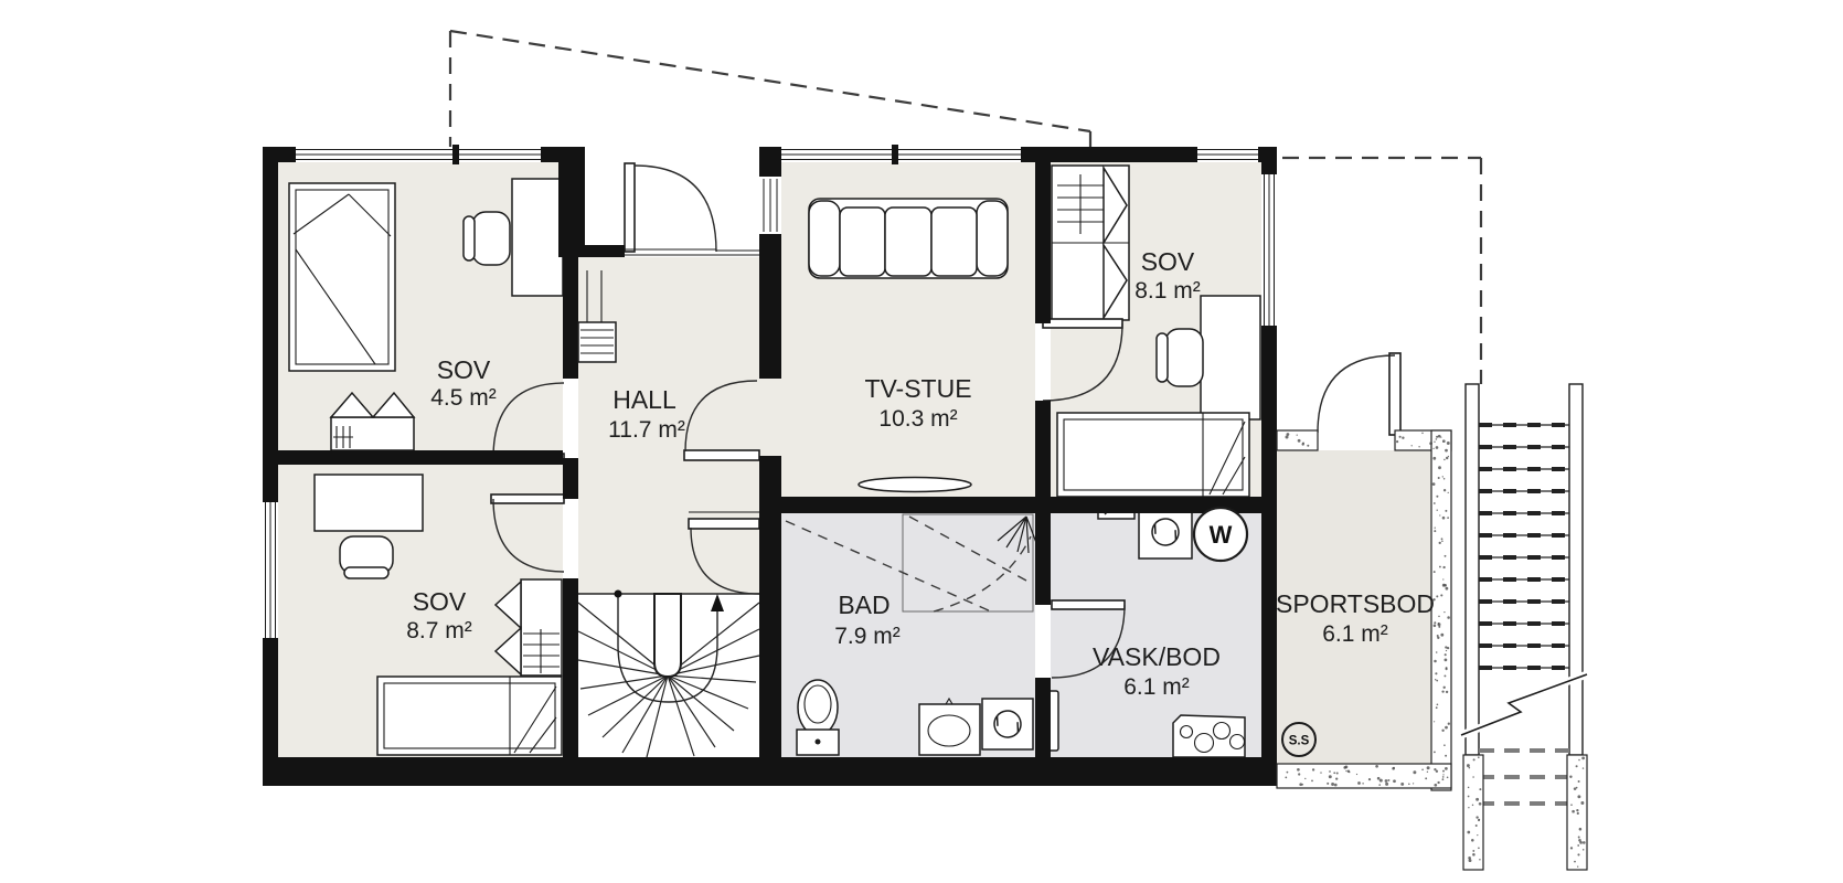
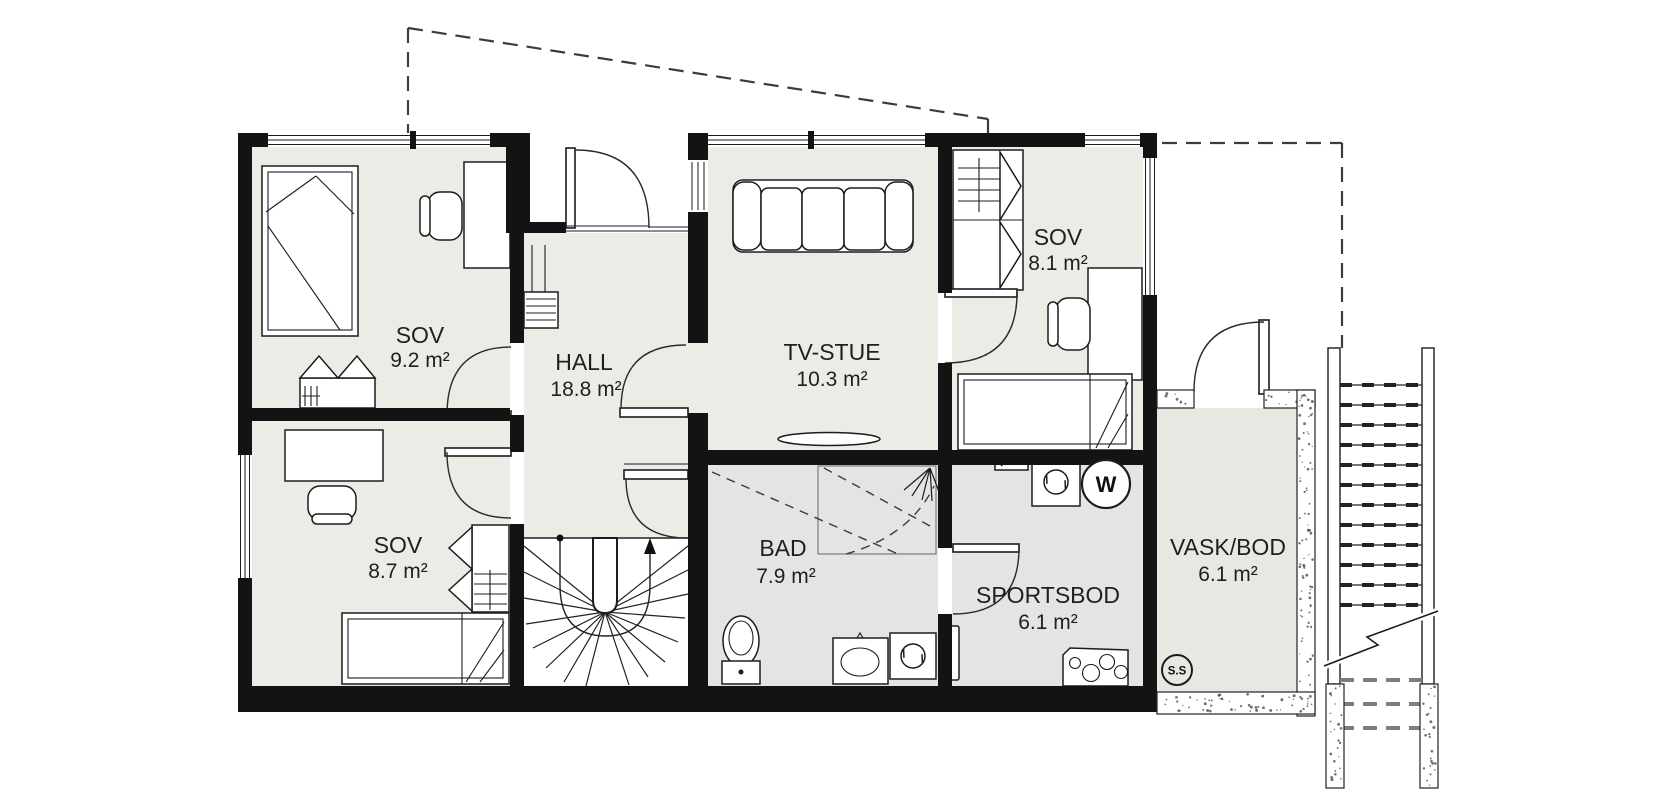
  W
  S.S
  SOV
- 4.5 m²
+ 9.2 m²
  HALL
- 11.7 m²
+ 18.8 m²
  TV-STUE
  10.3 m²
  SOV
  8.1 m²
  SOV
  8.7 m²
  BAD
  7.9 m²
- VASK/BOD
+ SPORTSBOD
  6.1 m²
- SPORTSBOD
+ VASK/BOD
  6.1 m²
